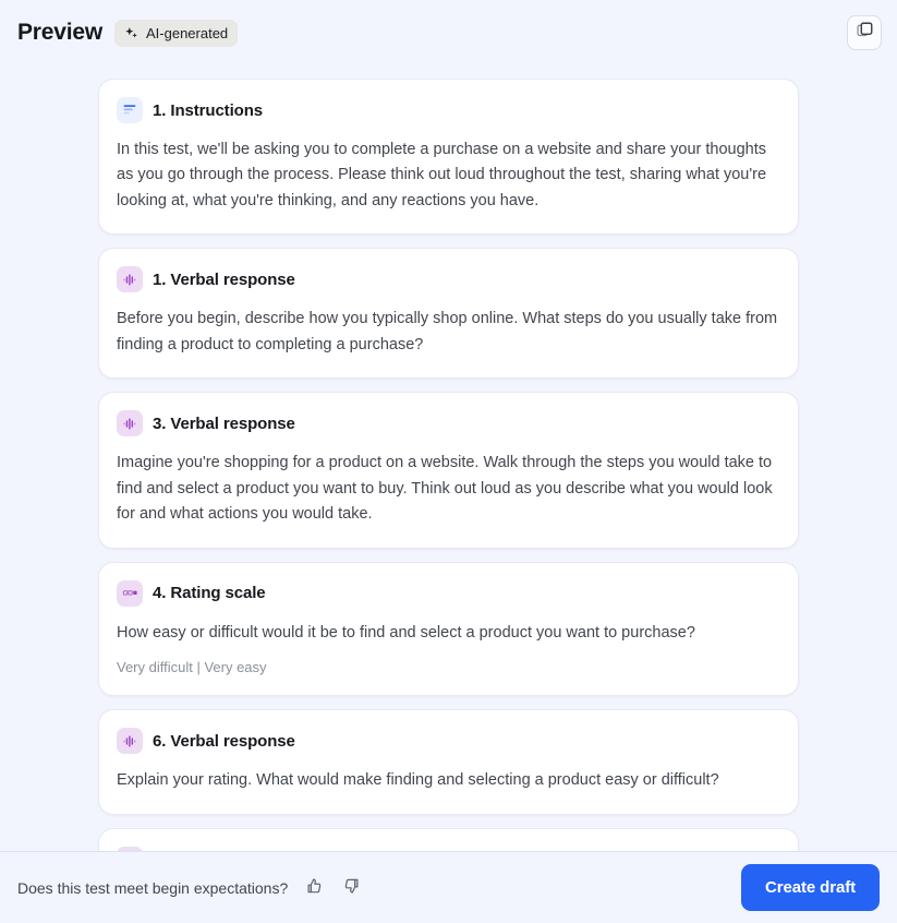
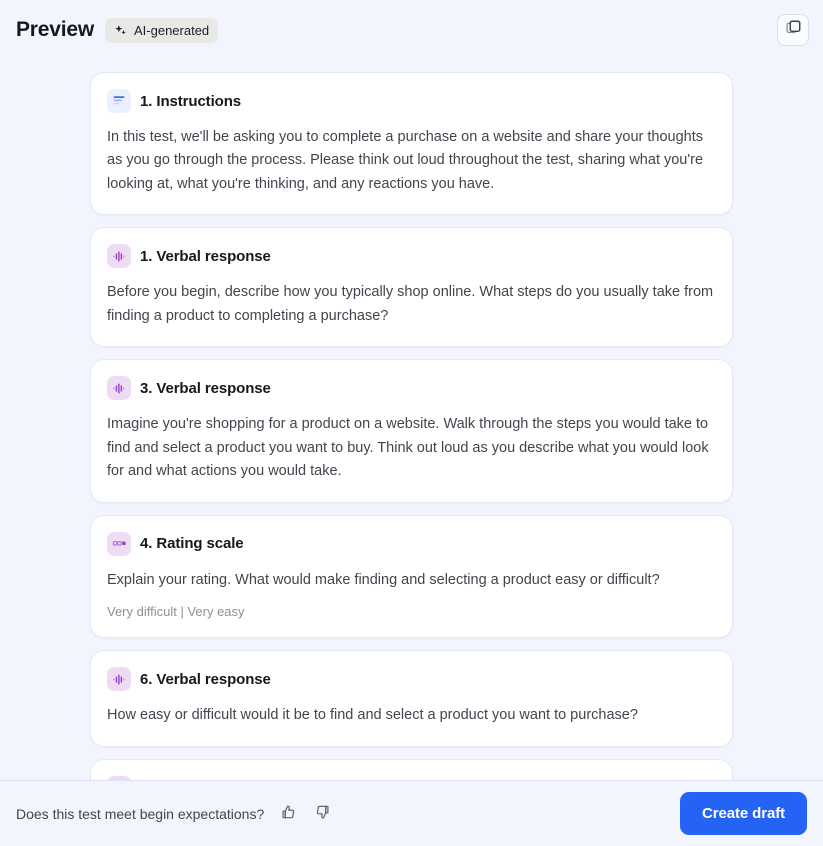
  Preview
  AI-generated
  1. Instructions
  In this test, we'll be asking you to complete a purchase on a website and share your thoughts as you go through the process. Please think out loud throughout the test, sharing what you're looking at, what you're thinking, and any reactions you have.
  1. Verbal response
  Before you begin, describe how you typically shop online. What steps do you usually take from finding a product to completing a purchase?
  3. Verbal response
  Imagine you're shopping for a product on a website. Walk through the steps you would take to find and select a product you want to buy. Think out loud as you describe what you would look for and what actions you would take.
  4. Rating scale
- How easy or difficult would it be to find and select a product you want to purchase?
+ Explain your rating. What would make finding and selecting a product easy or difficult?
  Very difficult | Very easy
  6. Verbal response
- Explain your rating. What would make finding and selecting a product easy or difficult?
+ How easy or difficult would it be to find and select a product you want to purchase?
  Does this test meet begin expectations?
  Create draft
